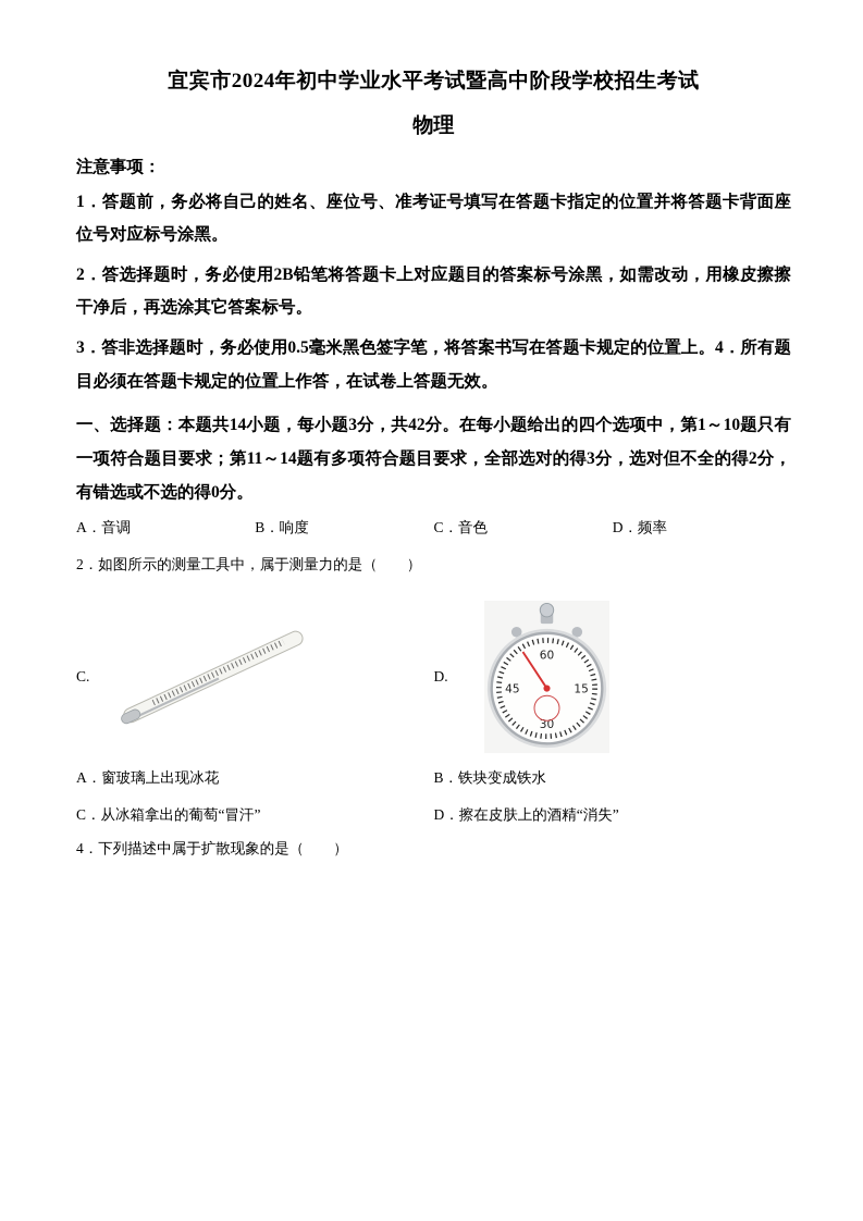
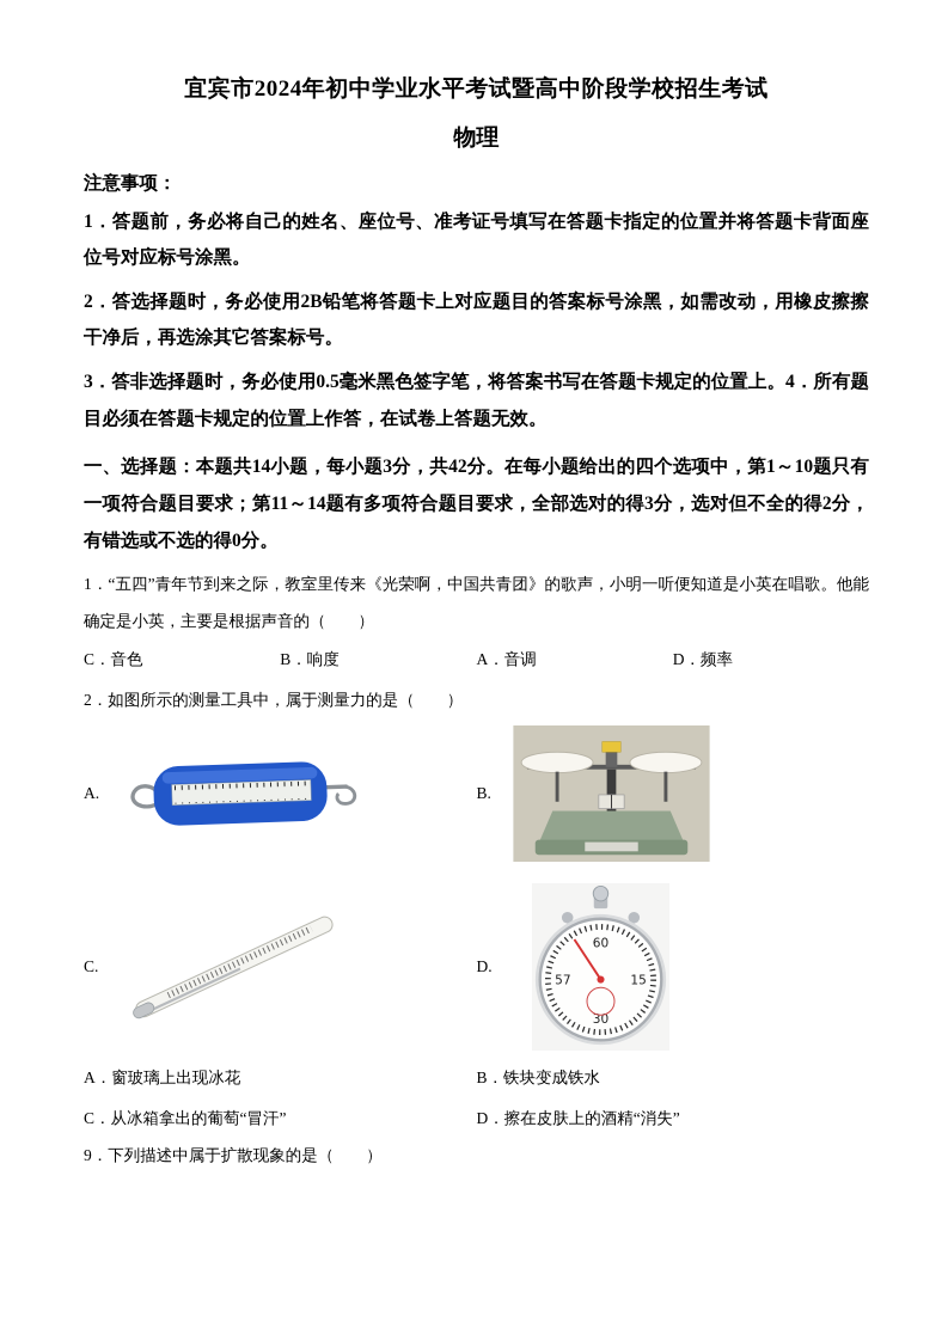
  宜宾市2024年初中学业水平考试暨高中阶段学校招生考试
  物理
  注意事项：
  1．答题前，务必将自己的姓名、座位号、准考证号填写在答题卡指定的位置并将答题卡背面座位号对应标号涂黑。
  2．答选择题时，务必使用2B铅笔将答题卡上对应题目的答案标号涂黑，如需改动，用橡皮擦擦干净后，再选涂其它答案标号。
  3．答非选择题时，务必使用0.5毫米黑色签字笔，将答案书写在答题卡规定的位置上。4．所有题目必须在答题卡规定的位置上作答，在试卷上答题无效。
  一、选择题：本题共14小题，每小题3分，共42分。在每小题给出的四个选项中，第1～10题只有一项符合题目要求；第11～14题有多项符合题目要求，全部选对的得3分，选对但不全的得2分，有错选或不选的得0分。
+ 1．“五四”青年节到来之际，教室里传来《光荣啊，中国共青团》的歌声，小明一听便知道是小英在唱歌。他能确定是小英，主要是根据声音的（ ）
- A．音调
+ C．音色
  B．响度
- C．音色
+ A．音调
  D．频率
  2．如图所示的测量工具中，属于测量力的是（ ）
+ A.
+ B.
  C.
  D.
  60
  15
  30
- 45
+ 57
  A．窗玻璃上出现冰花
  B．铁块变成铁水
  C．从冰箱拿出的葡萄“冒汗”
  D．擦在皮肤上的酒精“消失”
- 4．下列描述中属于扩散现象的是（ ）
+ 9．下列描述中属于扩散现象的是（ ）
